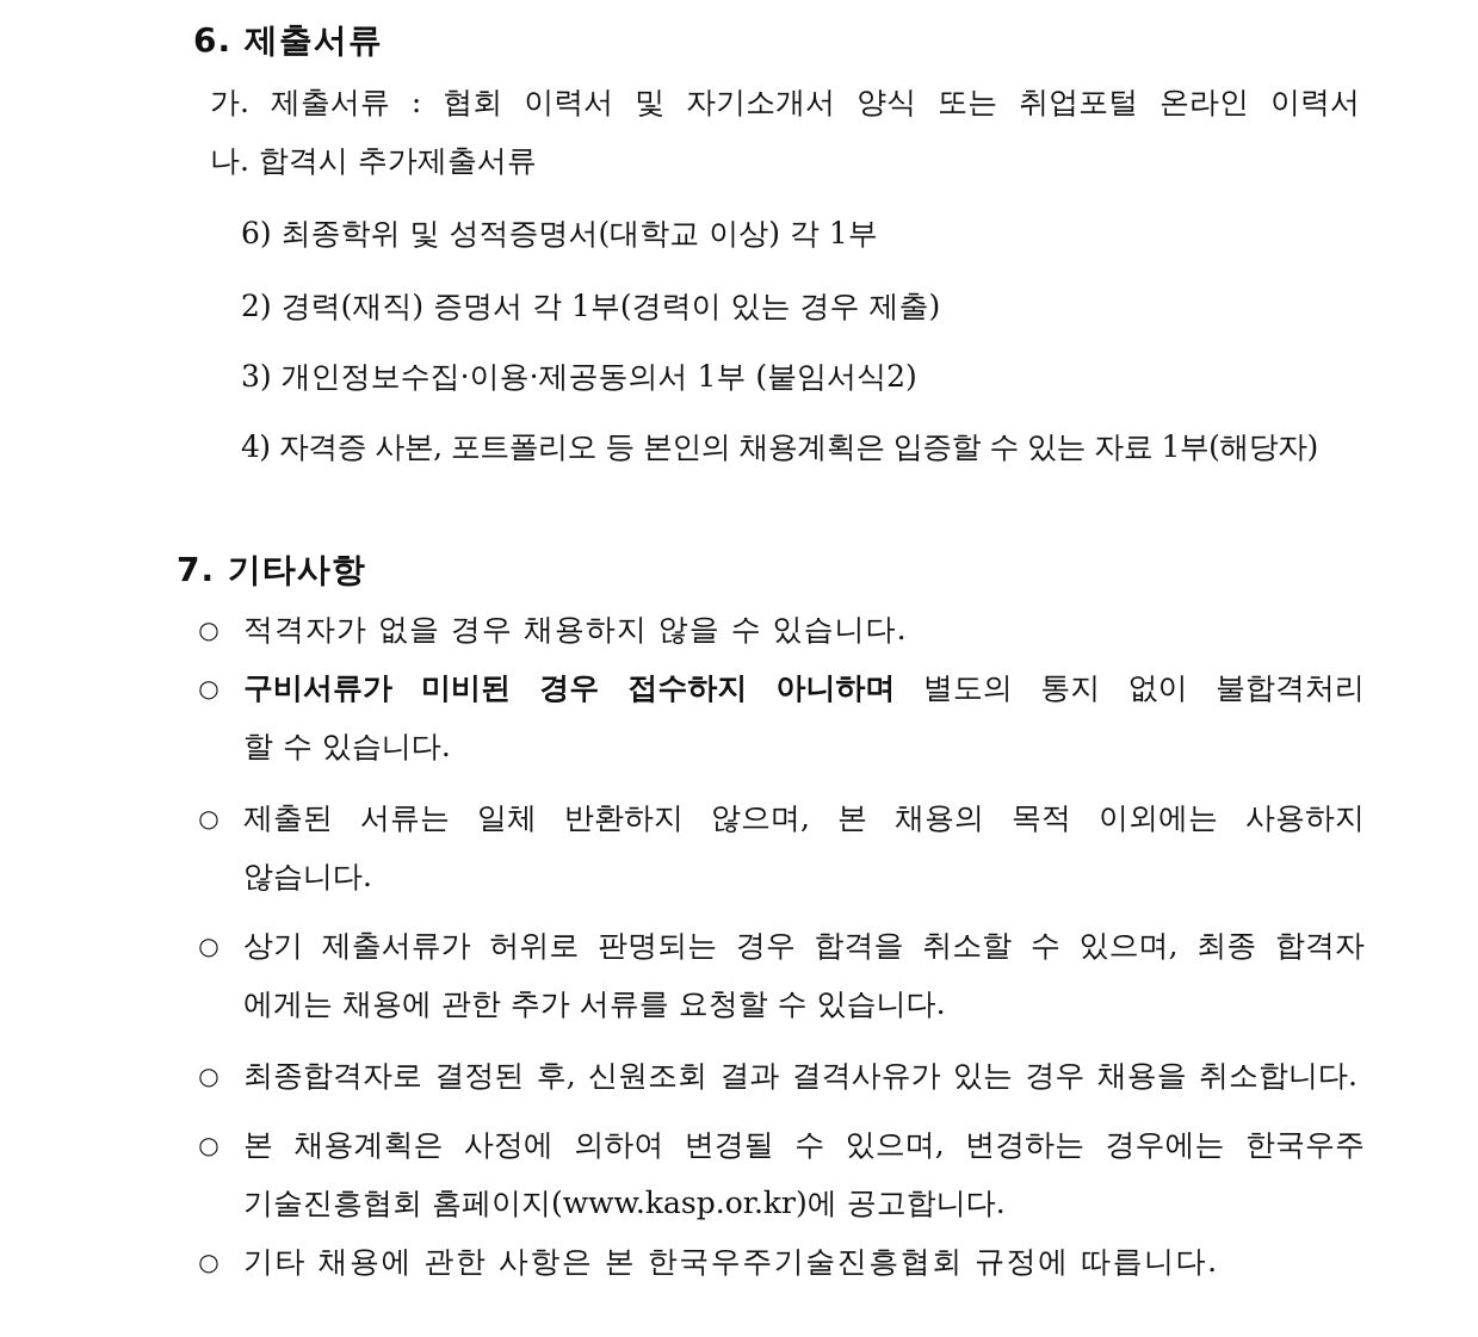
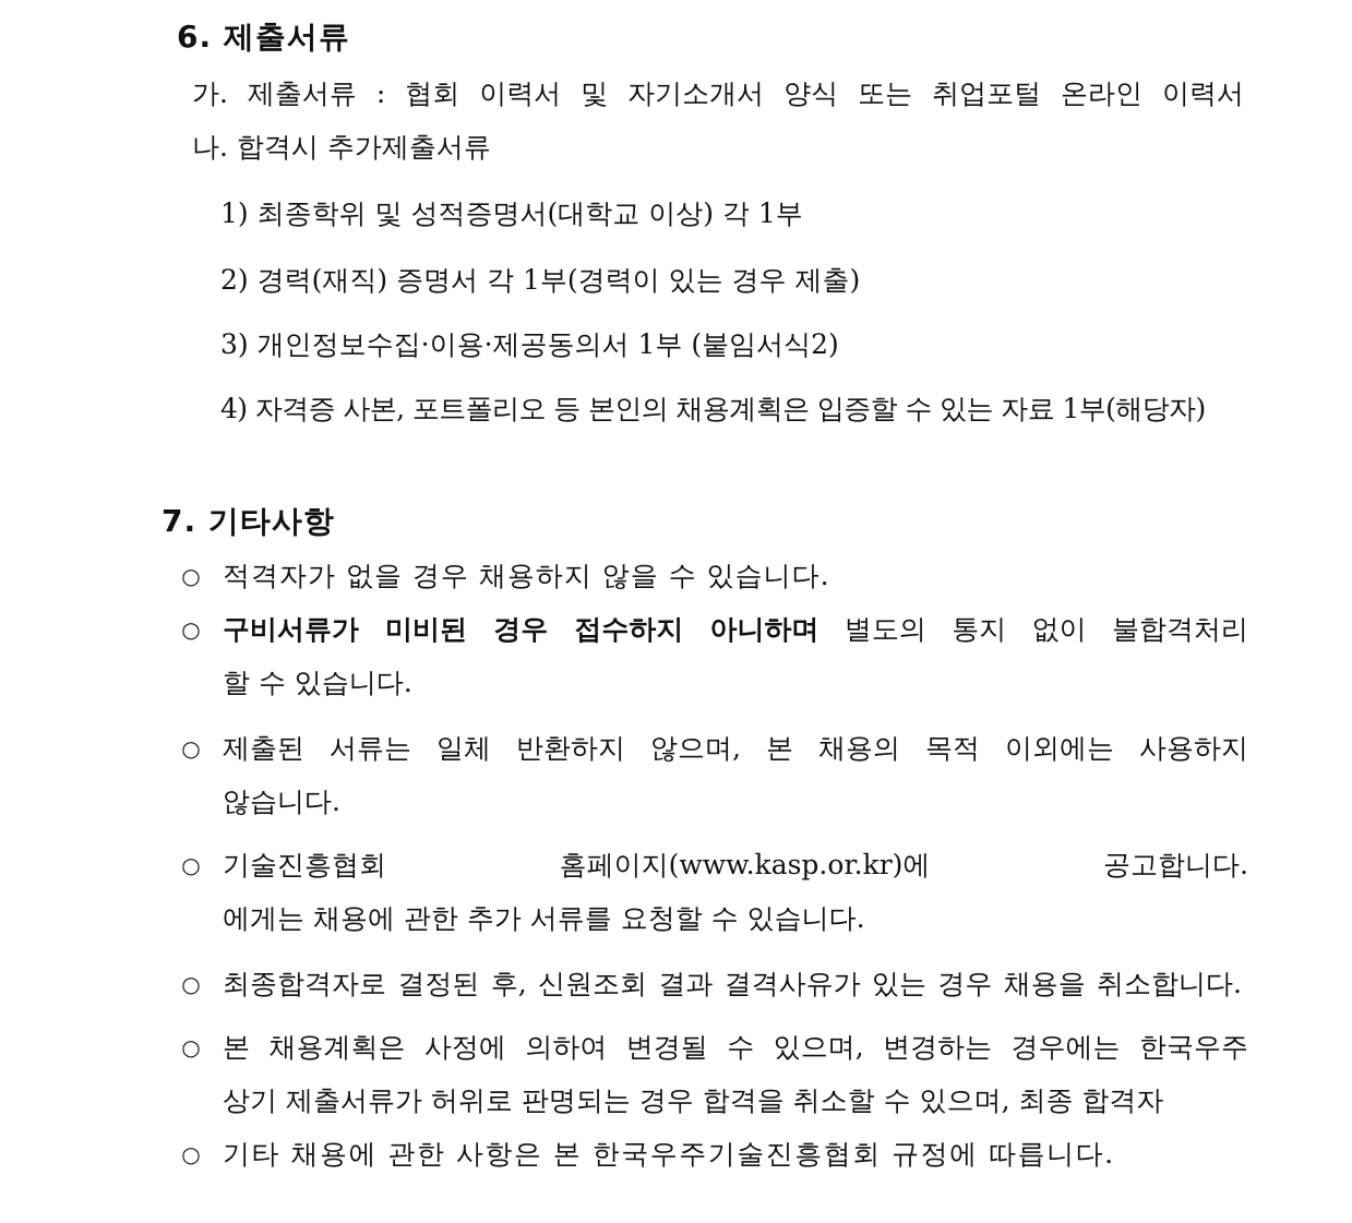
  6. 제출서류
  가. 제출서류 : 협회 이력서 및 자기소개서 양식 또는 취업포털 온라인 이력서
  나. 합격시 추가제출서류
- 6) 최종학위 및 성적증명서(대학교 이상) 각 1부
+ 1) 최종학위 및 성적증명서(대학교 이상) 각 1부
  2) 경력(재직) 증명서 각 1부(경력이 있는 경우 제출)
  3) 개인정보수집·이용·제공동의서 1부 (붙임서식2)
  4) 자격증 사본, 포트폴리오 등 본인의 채용계획은 입증할 수 있는 자료 1부(해당자)
  7. 기타사항
  ○
  적격자가 없을 경우 채용하지 않을 수 있습니다.
  ○
  구비서류가 미비된 경우 접수하지 아니하며 별도의 통지 없이 불합격처리
  할 수 있습니다.
  ○
  제출된 서류는 일체 반환하지 않으며, 본 채용의 목적 이외에는 사용하지
  않습니다.
  ○
- 상기 제출서류가 허위로 판명되는 경우 합격을 취소할 수 있으며, 최종 합격자
+ 기술진흥협회 홈페이지(www.kasp.or.kr)에 공고합니다.
  에게는 채용에 관한 추가 서류를 요청할 수 있습니다.
  ○
  최종합격자로 결정된 후, 신원조회 결과 결격사유가 있는 경우 채용을 취소합니다.
  ○
  본 채용계획은 사정에 의하여 변경될 수 있으며, 변경하는 경우에는 한국우주
- 기술진흥협회 홈페이지(www.kasp.or.kr)에 공고합니다.
+ 상기 제출서류가 허위로 판명되는 경우 합격을 취소할 수 있으며, 최종 합격자
  ○
  기타 채용에 관한 사항은 본 한국우주기술진흥협회 규정에 따릅니다.
